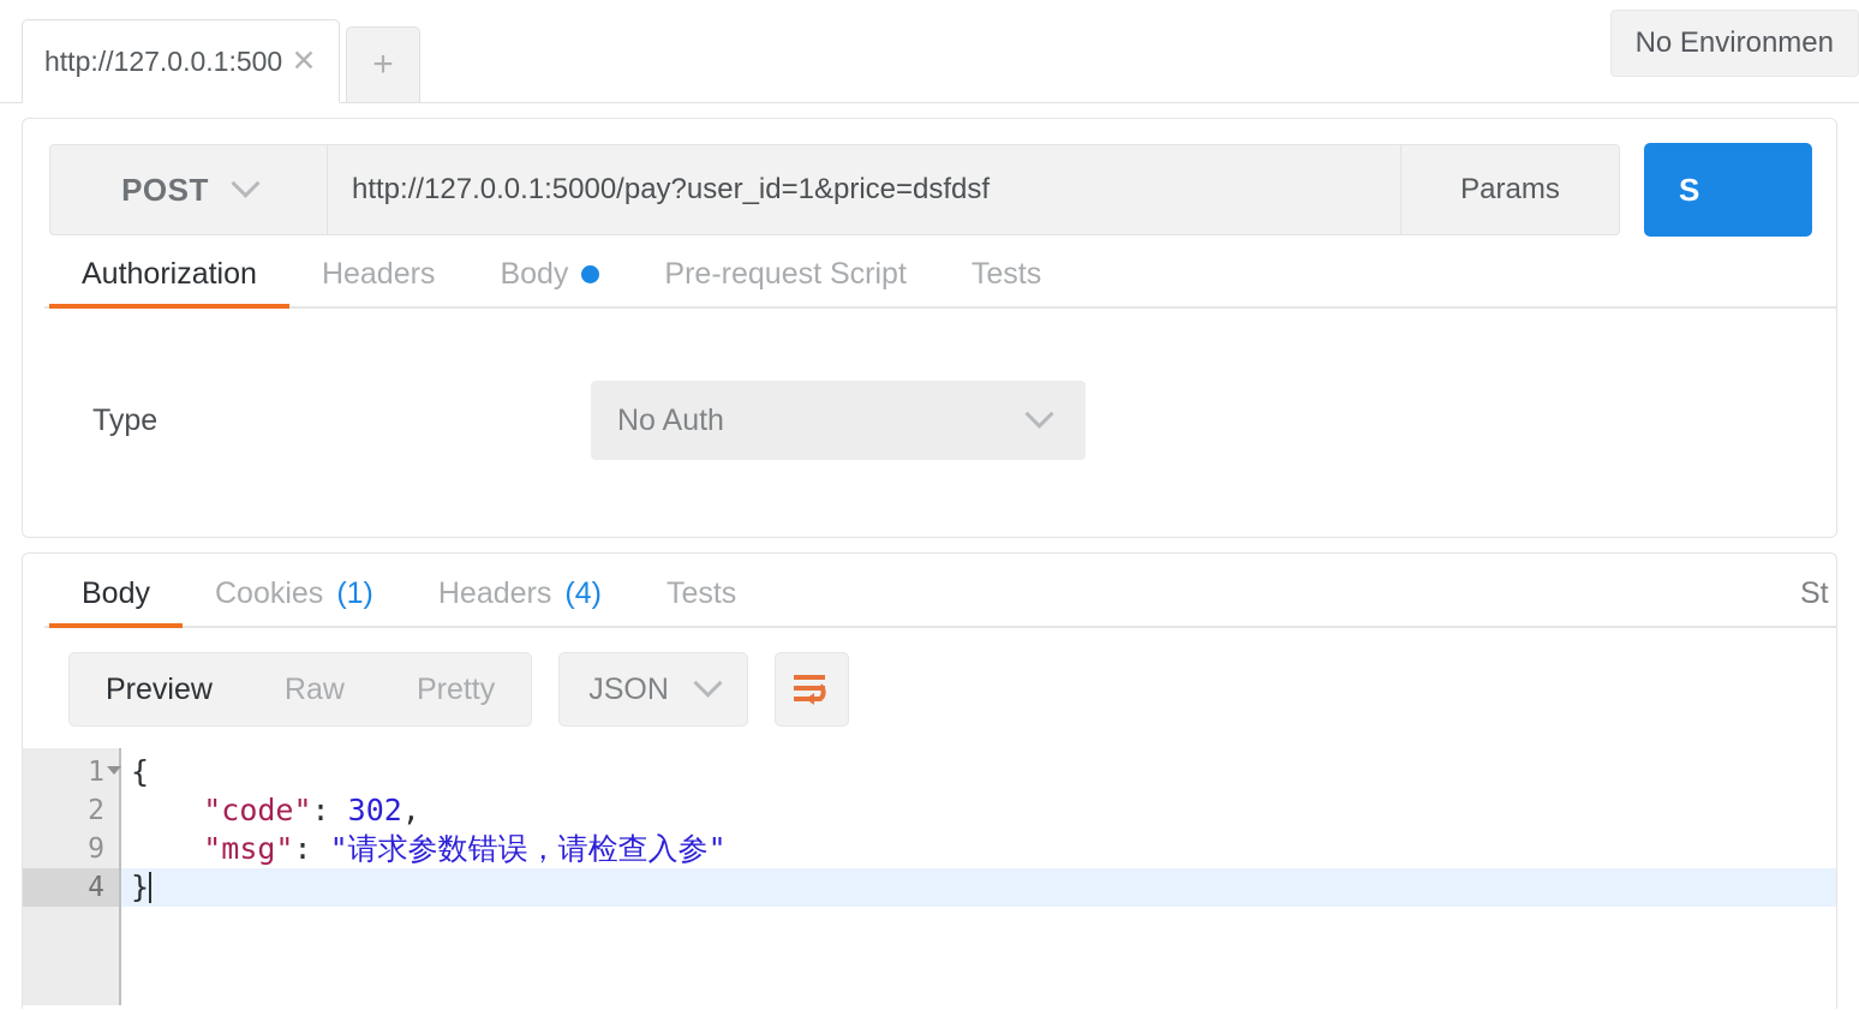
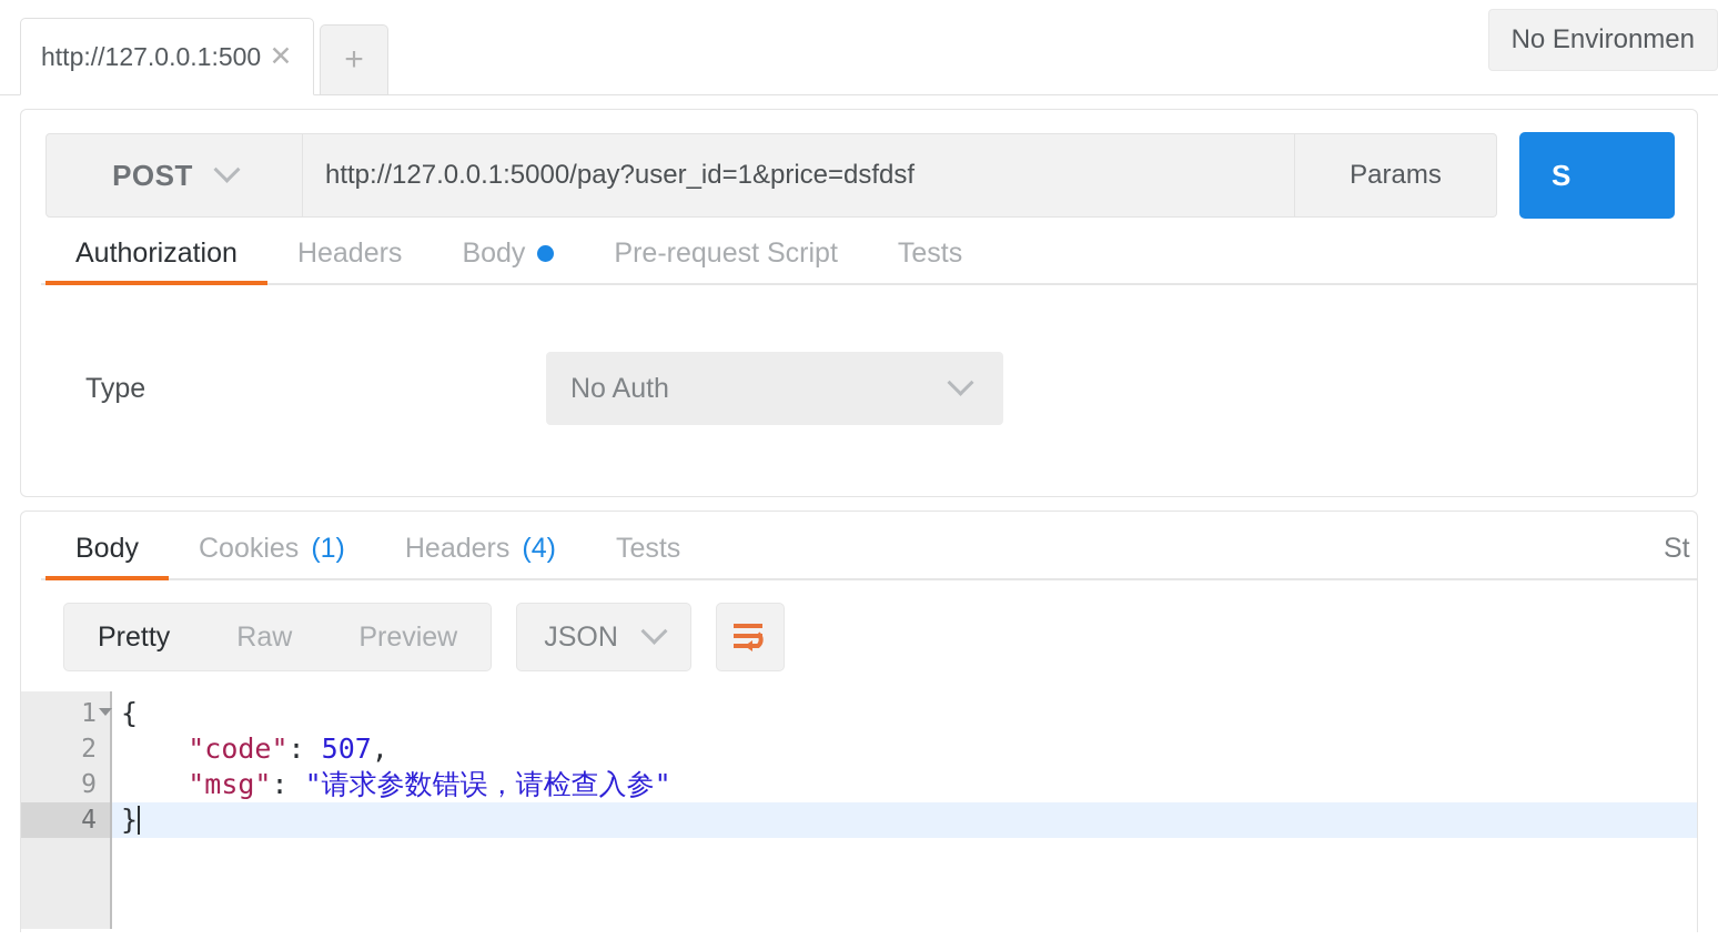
  http://127.0.0.1:500
  ✕
  +
  No Environmen
  POST
  http://127.0.0.1:5000/pay?user_id=1&price=dsfdsf
  Params
  S
  Authorization
  Headers
  Body
  Pre-request Script
  Tests
  Type
  No Auth
  Body
  Cookies
  (1)
  Headers
  (4)
  Tests
  St
- Preview
+ Pretty
  Raw
- Pretty
+ Preview
  JSON
  1
  2
  9
  4
  {
- "code": 302,
+ "code": 507,
  "msg": "请求参数错误，请检查入参"
  }
